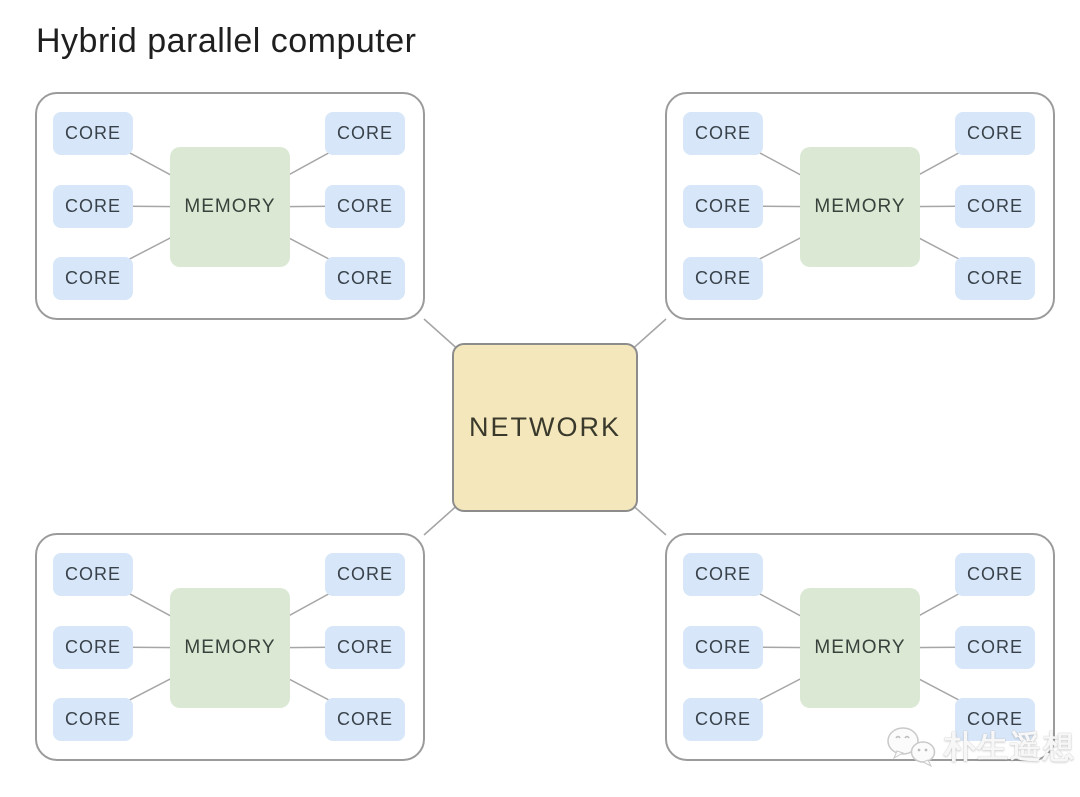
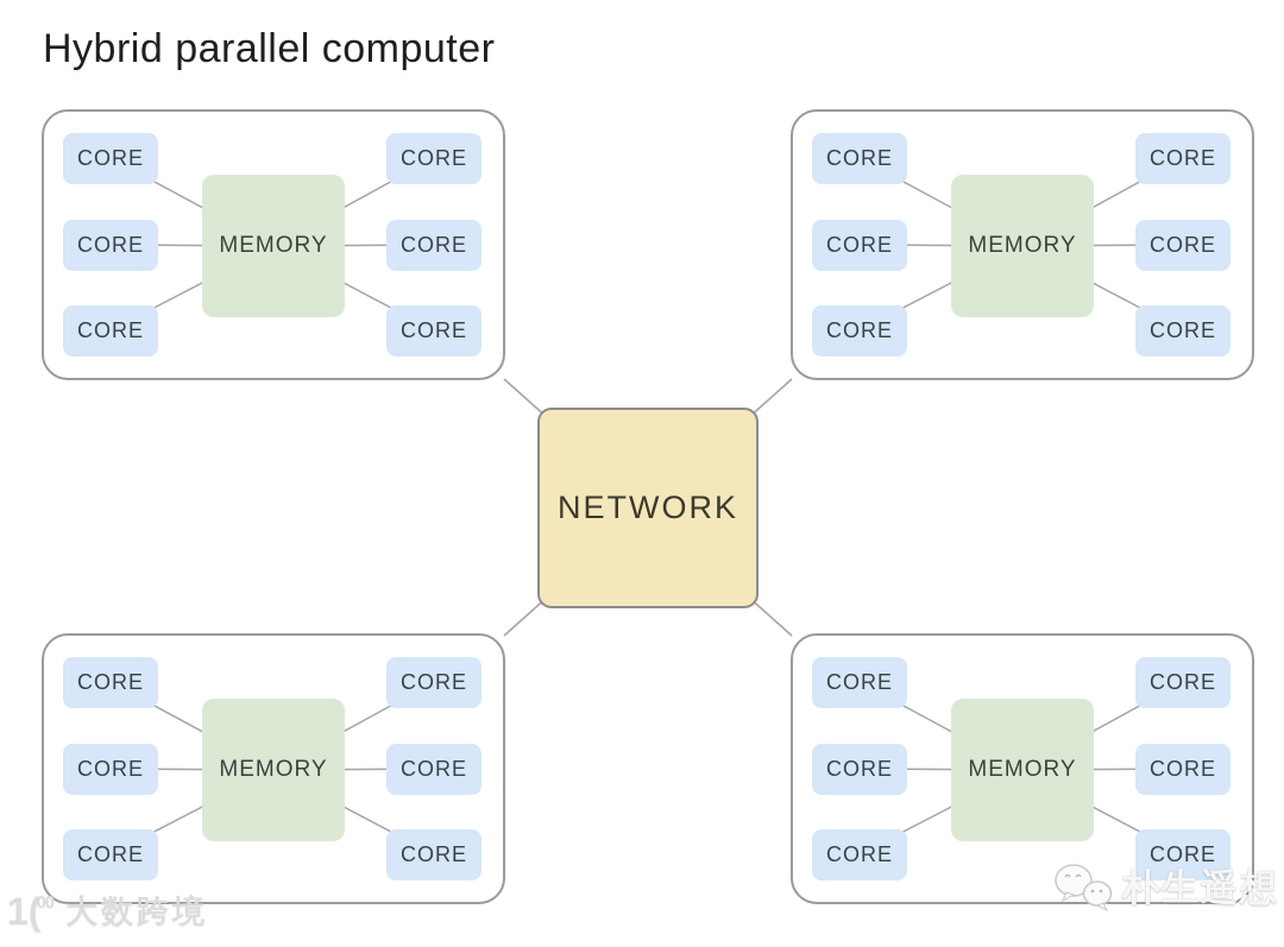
  Hybrid parallel computer
  CORE
  CORE
  CORE
  CORE
  CORE
  CORE
  MEMORY
  CORE
  CORE
  CORE
  CORE
  CORE
  CORE
  MEMORY
  CORE
  CORE
  CORE
  CORE
  CORE
  CORE
  MEMORY
  CORE
  CORE
  CORE
  CORE
  CORE
  CORE
  MEMORY
  NETWORK
+ 1(00
+ 大数跨境
  朴生遥想
